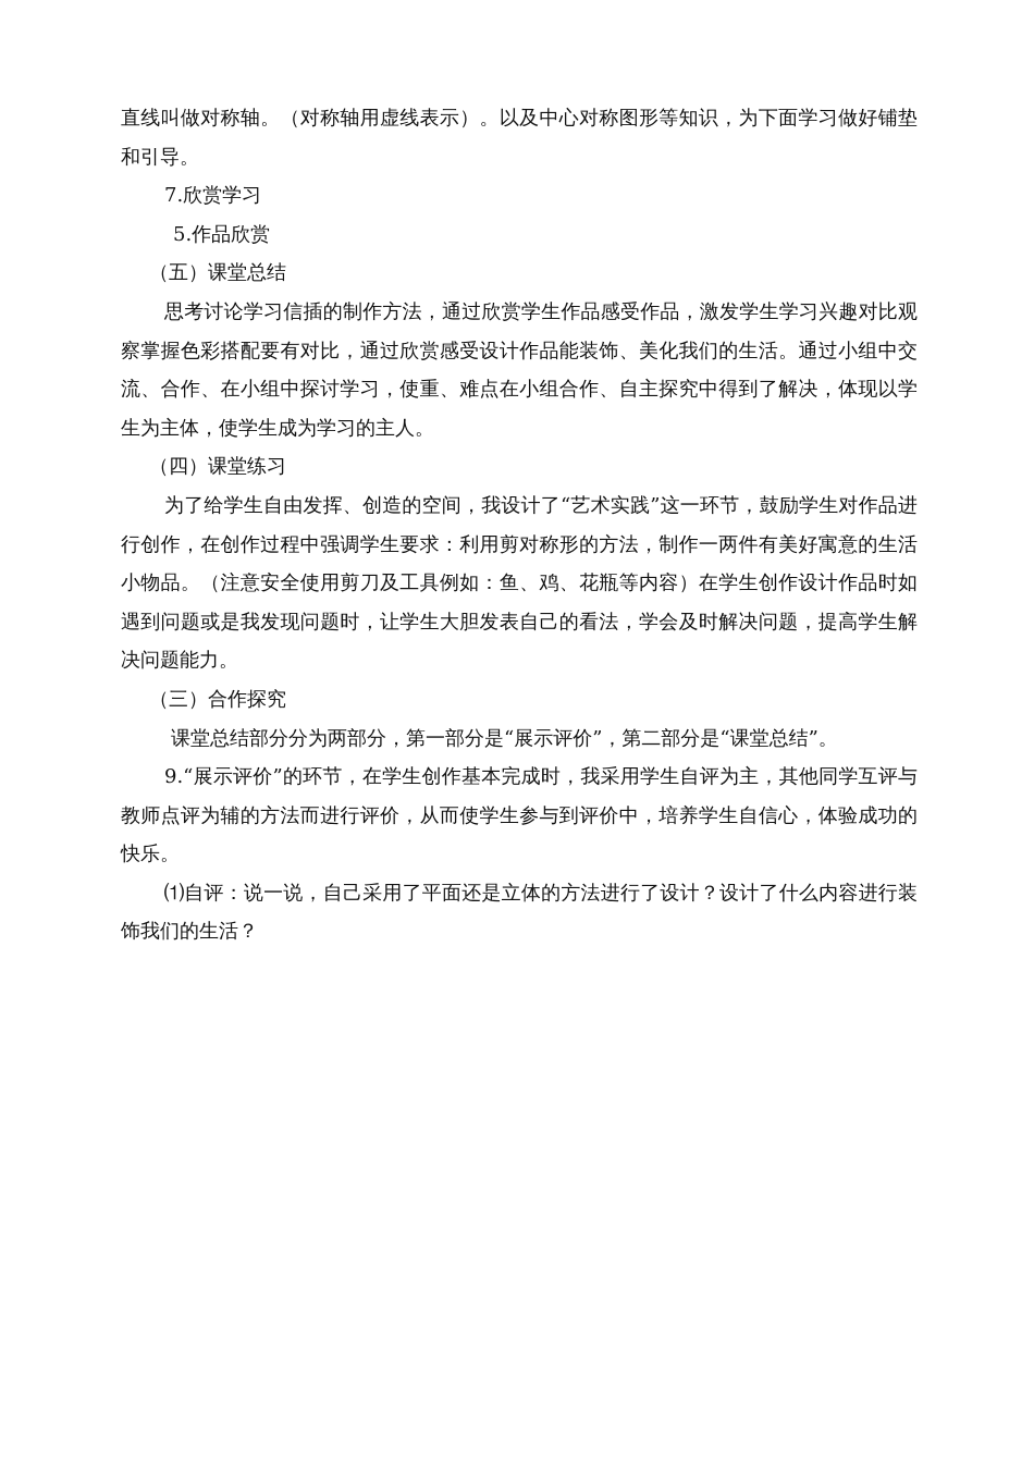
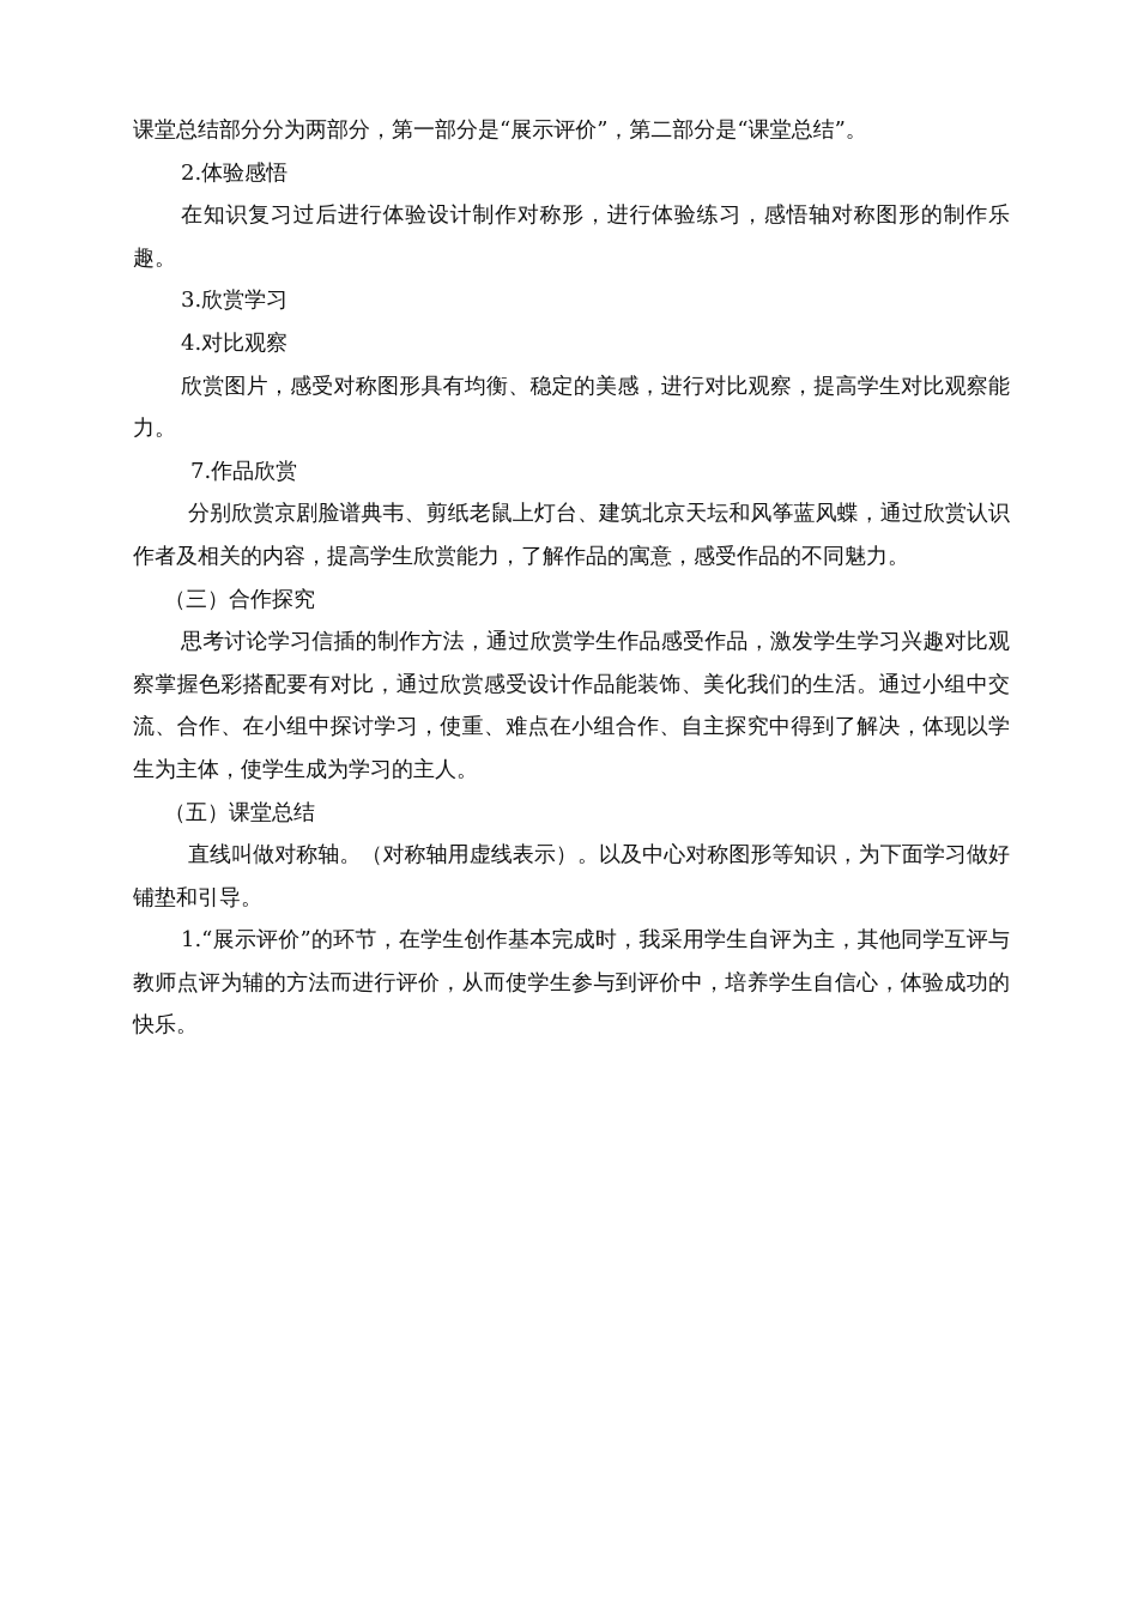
- 直线叫做对称轴。（对称轴用虚线表示）。以及中心对称图形等知识，为下面学习做好铺垫和引导。
+ 课堂总结部分分为两部分，第一部分是“展示评价”，第二部分是“课堂总结”。
+ 2.体验感悟
+ 在知识复习过后进行体验设计制作对称形，进行体验练习，感悟轴对称图形的制作乐趣。
- 7.欣赏学习
+ 3.欣赏学习
+ 4.对比观察
+ 欣赏图片，感受对称图形具有均衡、稳定的美感，进行对比观察，提高学生对比观察能力。
- 5.作品欣赏
+ 7.作品欣赏
+ 分别欣赏京剧脸谱典韦、剪纸老鼠上灯台、建筑北京天坛和风筝蓝风蝶，通过欣赏认识作者及相关的内容，提高学生欣赏能力，了解作品的寓意，感受作品的不同魅力。
- （五）课堂总结
+ （三）合作探究
  思考讨论学习信插的制作方法，通过欣赏学生作品感受作品，激发学生学习兴趣对比观察掌握色彩搭配要有对比，通过欣赏感受设计作品能装饰、美化我们的生活。通过小组中交流、合作、在小组中探讨学习，使重、难点在小组合作、自主探究中得到了解决，体现以学生为主体，使学生成为学习的主人。
- （四）课堂练习
- 为了给学生自由发挥、创造的空间，我设计了“艺术实践”这一环节，鼓励学生对作品进行创作，在创作过程中强调学生要求：利用剪对称形的方法，制作一两件有美好寓意的生活小物品。（注意安全使用剪刀及工具例如：鱼、鸡、花瓶等内容）在学生创作设计作品时如遇到问题或是我发现问题时，让学生大胆发表自己的看法，学会及时解决问题，提高学生解决问题能力。
- （三）合作探究
+ （五）课堂总结
- 课堂总结部分分为两部分，第一部分是“展示评价”，第二部分是“课堂总结”。
+ 直线叫做对称轴。（对称轴用虚线表示）。以及中心对称图形等知识，为下面学习做好铺垫和引导。
- 9.“展示评价”的环节，在学生创作基本完成时，我采用学生自评为主，其他同学互评与教师点评为辅的方法而进行评价，从而使学生参与到评价中，培养学生自信心，体验成功的快乐。
+ 1.“展示评价”的环节，在学生创作基本完成时，我采用学生自评为主，其他同学互评与教师点评为辅的方法而进行评价，从而使学生参与到评价中，培养学生自信心，体验成功的快乐。
- ⑴自评：说一说，自己采用了平面还是立体的方法进行了设计？设计了什么内容进行装饰我们的生活？
